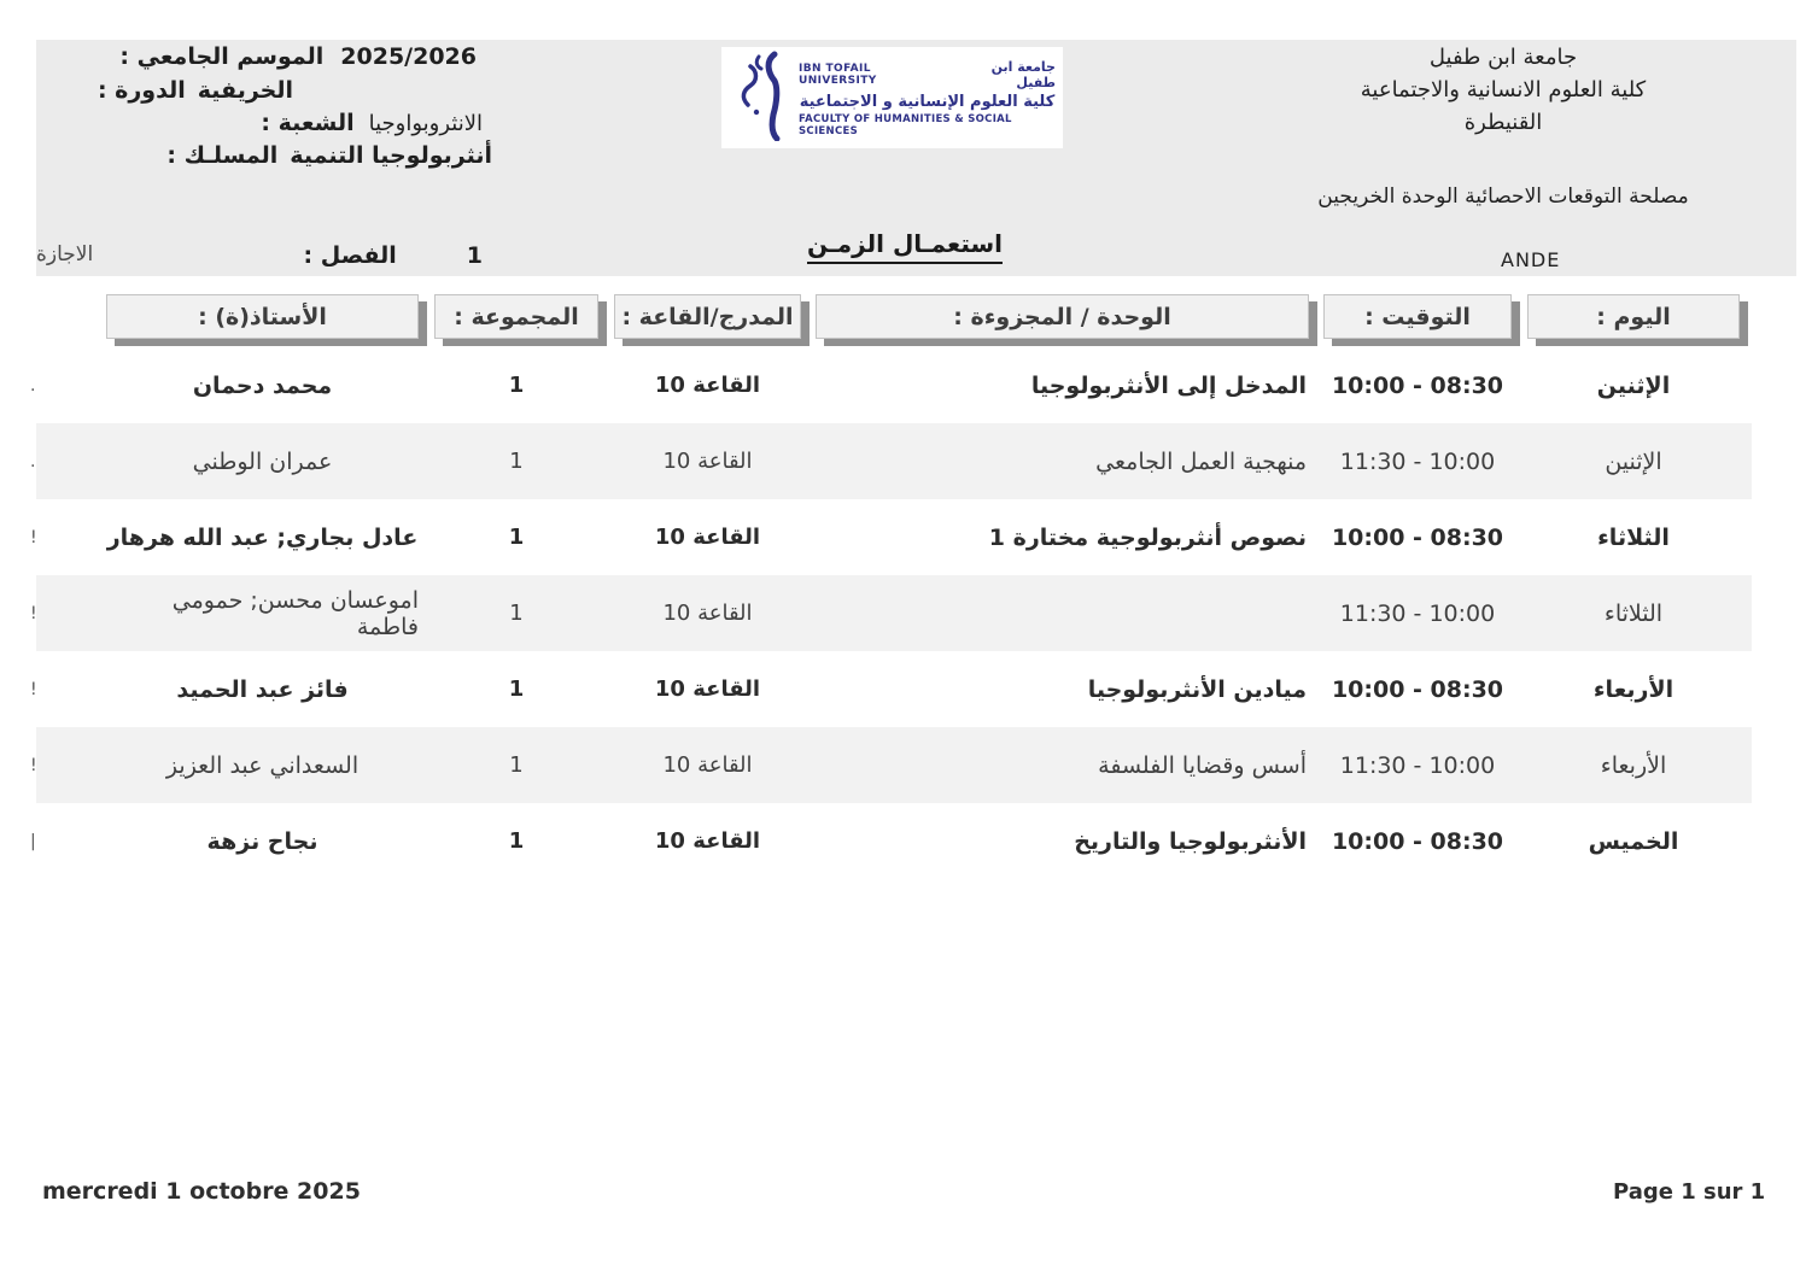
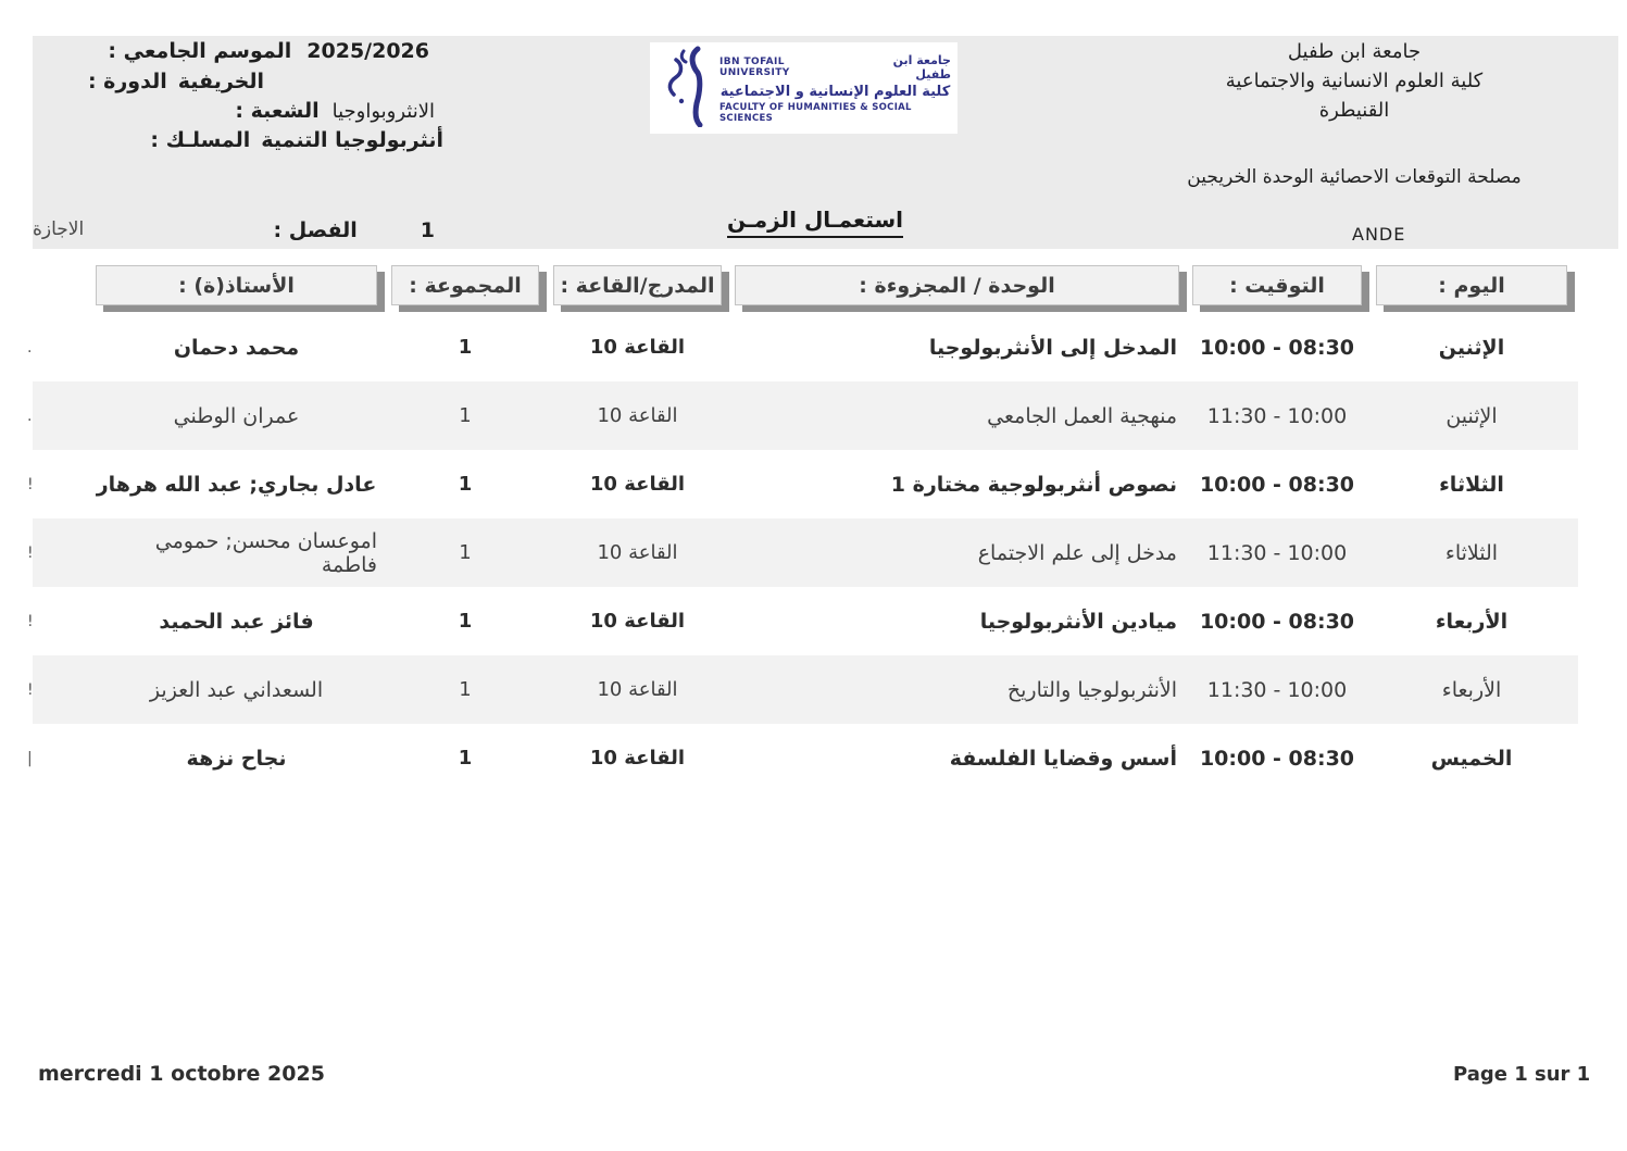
  جامعة ابن طفيل
  كلية العلوم الانسانية والاجتماعية
  القنيطرة
  مصلحة التوقعات الاحصائية الوحدة الخريجين
  ANDE
  الموسم الجامعي :
  2025/2026
  الدورة :
  الخريفية
  الشعبة :
  الانثروبواوجيا
  المسلـك :
  أنثربولوجيا التنمية
  الفصل :
  1
  الاجازة
  IBN TOFAIL UNIVERSITY
  جامعة ابن طفيل
  كلية العلوم الإنسانية و الاجتماعية
  FACULTY OF HUMANITIES & SOCIAL SCIENCES
  استعمـال الزمـن
  اليوم :
  التوقيت :
  الوحدة / المجزوءة :
  المدرج/القاعة :
  المجموعة :
  الأستاذ(ة) :
  .
  الإثنين
  10:00 - 08:30
  المدخل إلى الأنثربولوجيا
  القاعة 10
  1
  محمد دحمان
  .
  الإثنين
  11:30 - 10:00
  منهجية العمل الجامعي
  القاعة 10
  1
  عمران الوطني
  !
  الثلاثاء
  10:00 - 08:30
  نصوص أنثربولوجية مختارة 1
  القاعة 10
  1
  عادل بجاري; عبد الله هرهار
  !
  الثلاثاء
  11:30 - 10:00
+ مدخل إلى علم الاجتماع
  القاعة 10
  1
  اموعسان محسن; حمومي فاطمة
  !
  الأربعاء
  10:00 - 08:30
  ميادين الأنثربولوجيا
  القاعة 10
  1
  فائز عبد الحميد
  !
  الأربعاء
  11:30 - 10:00
- أسس وقضايا الفلسفة
+ الأنثربولوجيا والتاريخ
  القاعة 10
  1
  السعداني عبد العزيز
  |
  الخميس
  10:00 - 08:30
- الأنثربولوجيا والتاريخ
+ أسس وقضايا الفلسفة
  القاعة 10
  1
  نجاح نزهة
  mercredi 1 octobre 2025
  Page 1 sur 1
